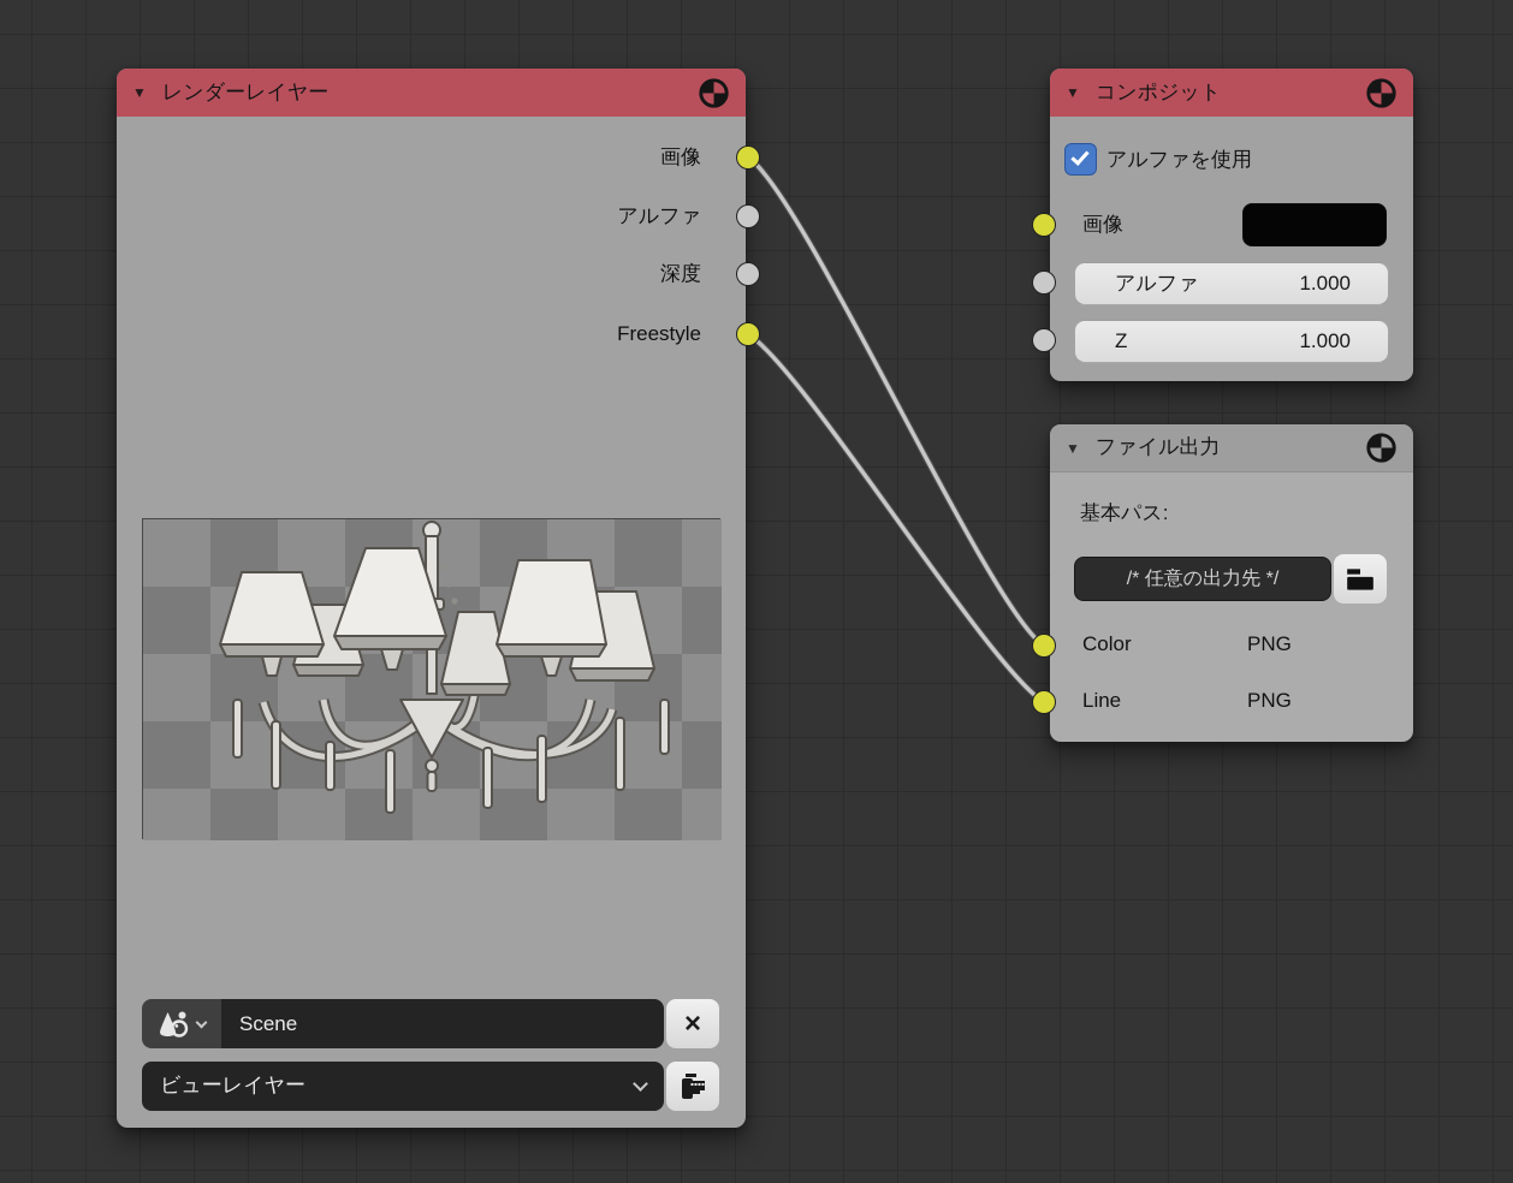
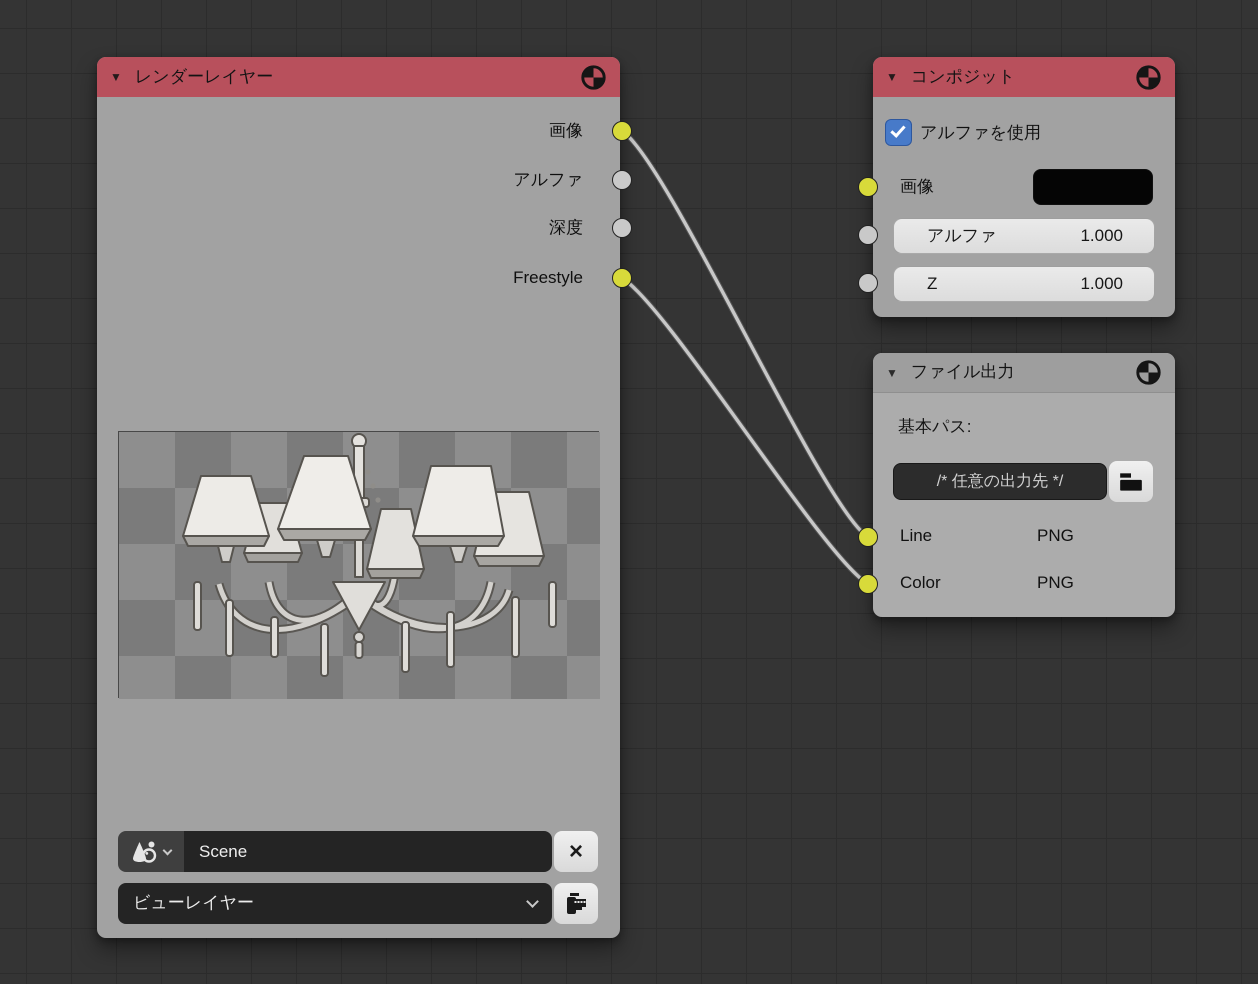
  ▼
  レンダーレイヤー
  画像
  アルファ
  深度
  Freestyle
  Scene
  ×
  ビューレイヤー
  ▼
  コンポジット
  アルファを使用
  画像
  アルファ
  1.000
  Z
  1.000
  ▼
  ファイル出力
  基本パス:
  /* 任意の出力先 */
- Color
+ Line
  PNG
- Line
+ Color
  PNG
